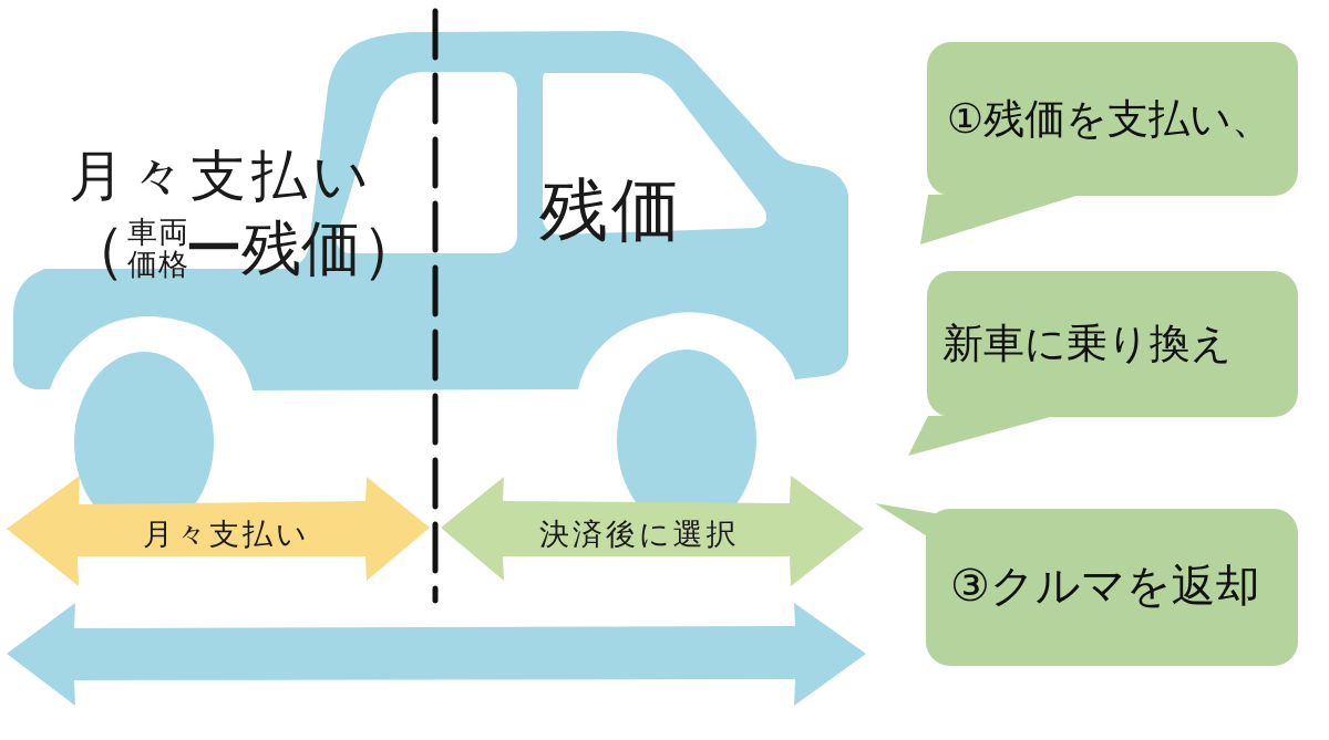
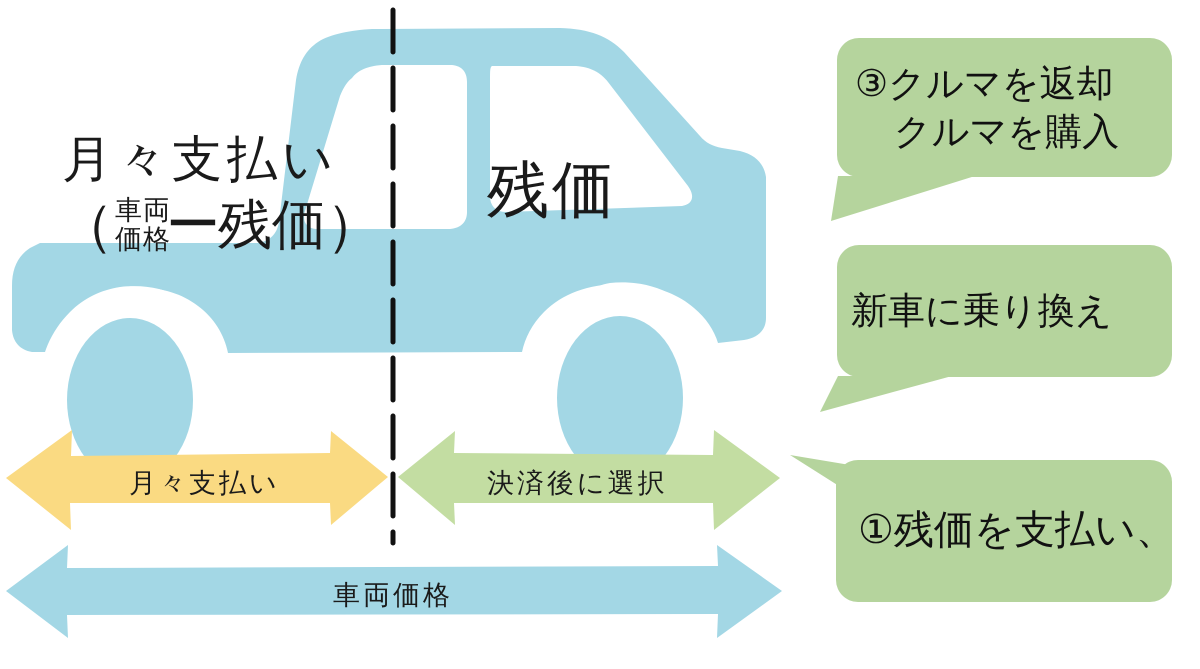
  月々支払い
  （
  車両
  価格
  ー
  残価
  ）
  残価
  月々支払い
  決済後に選択
+ 車両価格
- ①残価を支払い、
+ ③クルマを返却
+ クルマを購入
  新車に乗り換え
- ③クルマを返却
+ ①残価を支払い、
